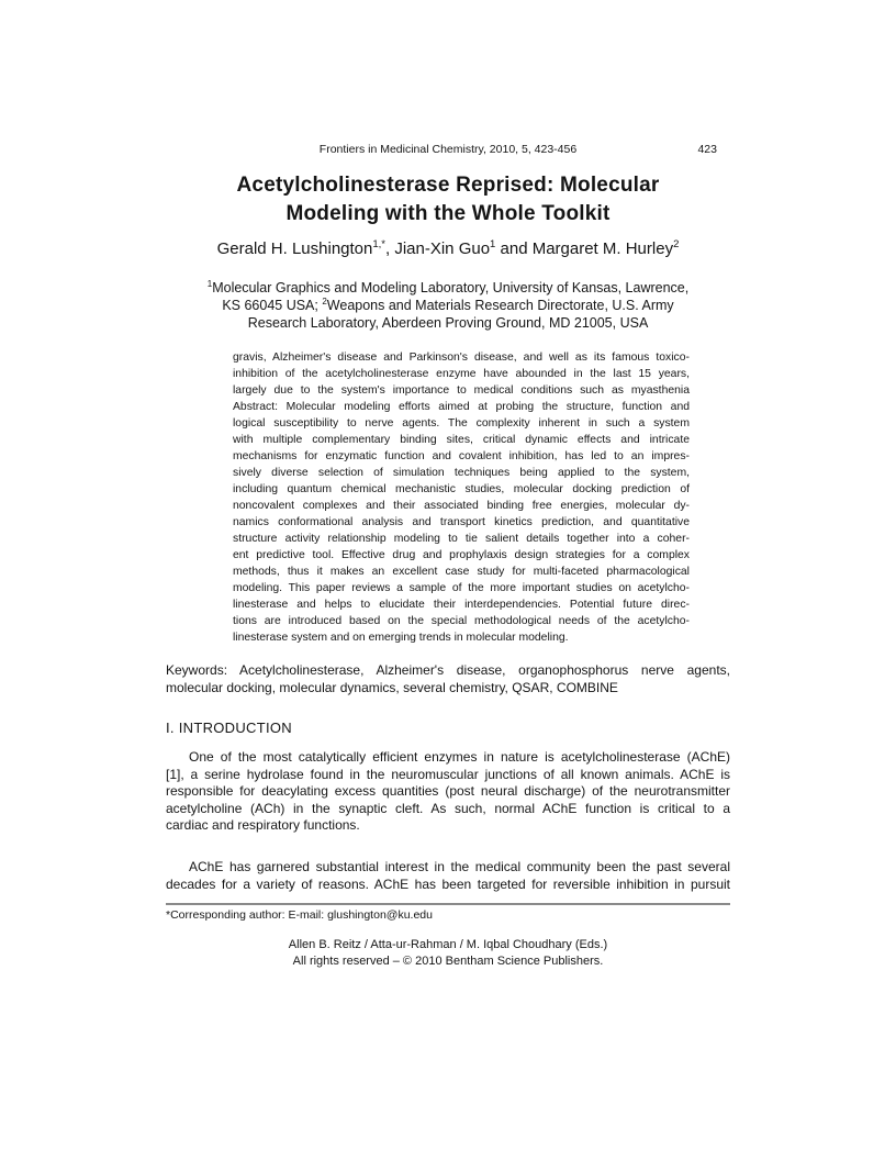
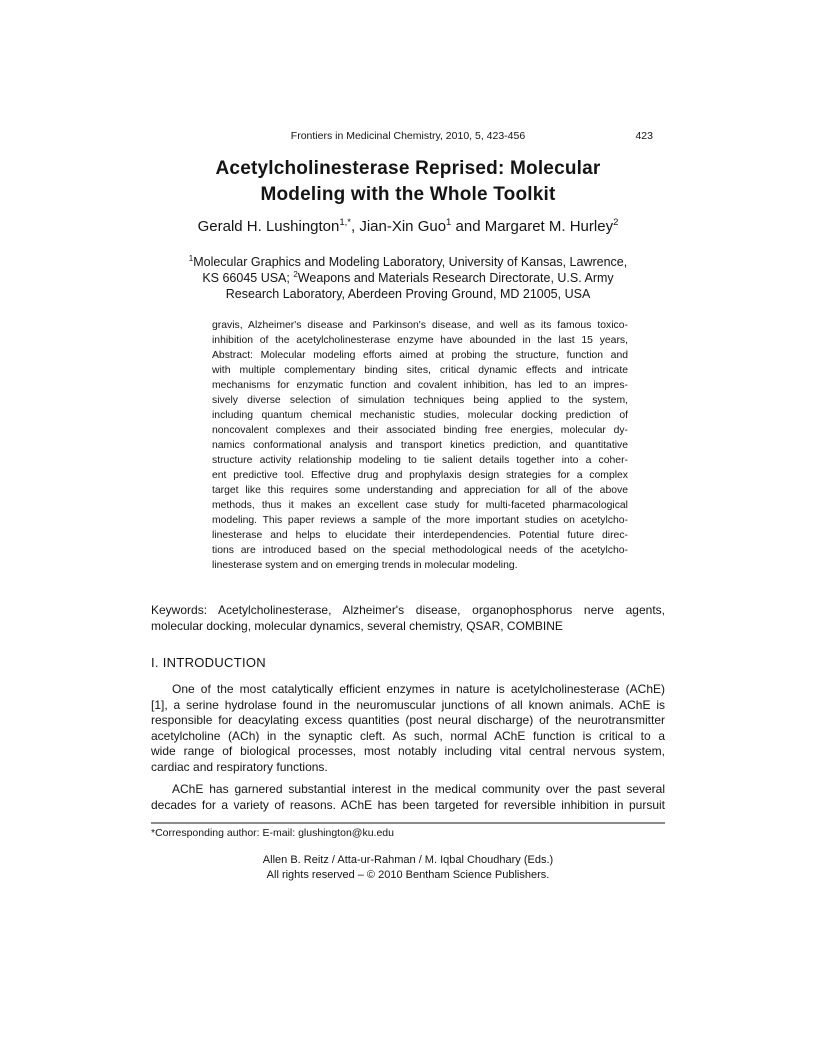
  Frontiers in Medicinal Chemistry, 2010, 5, 423-456
  423
  Acetylcholinesterase Reprised: Molecular
  Modeling with the Whole Toolkit
  Gerald H. Lushington1,*, Jian-Xin Guo1 and Margaret M. Hurley2
  1Molecular Graphics and Modeling Laboratory, University of Kansas, Lawrence,
  KS 66045 USA; 2Weapons and Materials Research Directorate, U.S. Army
  Research Laboratory, Aberdeen Proving Ground, MD 21005, USA
  gravis, Alzheimer's disease and Parkinson's disease, and well as its famous toxico-
  inhibition of the acetylcholinesterase enzyme have abounded in the last 15 years,
- largely due to the system's importance to medical conditions such as myasthenia
  Abstract: Molecular modeling efforts aimed at probing the structure, function and
- logical susceptibility to nerve agents. The complexity inherent in such a system
  with multiple complementary binding sites, critical dynamic effects and intricate
  mechanisms for enzymatic function and covalent inhibition, has led to an impres-
  sively diverse selection of simulation techniques being applied to the system,
  including quantum chemical mechanistic studies, molecular docking prediction of
  noncovalent complexes and their associated binding free energies, molecular dy-
  namics conformational analysis and transport kinetics prediction, and quantitative
  structure activity relationship modeling to tie salient details together into a coher-
  ent predictive tool. Effective drug and prophylaxis design strategies for a complex
+ target like this requires some understanding and appreciation for all of the above
  methods, thus it makes an excellent case study for multi-faceted pharmacological
  modeling. This paper reviews a sample of the more important studies on acetylcho-
  linesterase and helps to elucidate their interdependencies. Potential future direc-
  tions are introduced based on the special methodological needs of the acetylcho-
  linesterase system and on emerging trends in molecular modeling.
  Keywords: Acetylcholinesterase, Alzheimer's disease, organophosphorus nerve agents,
  molecular docking, molecular dynamics, several chemistry, QSAR, COMBINE
  I. INTRODUCTION
  One of the most catalytically efficient enzymes in nature is acetylcholinesterase (AChE)
  [1], a serine hydrolase found in the neuromuscular junctions of all known animals. AChE is
  responsible for deacylating excess quantities (post neural discharge) of the neurotransmitter
  acetylcholine (ACh) in the synaptic cleft. As such, normal AChE function is critical to a
+ wide range of biological processes, most notably including vital central nervous system,
  cardiac and respiratory functions.
- AChE has garnered substantial interest in the medical community been the past several
+ AChE has garnered substantial interest in the medical community over the past several
  decades for a variety of reasons. AChE has been targeted for reversible inhibition in pursuit
  *Corresponding author: E-mail: glushington@ku.edu
  Allen B. Reitz / Atta-ur-Rahman / M. Iqbal Choudhary (Eds.)
  All rights reserved – © 2010 Bentham Science Publishers.
